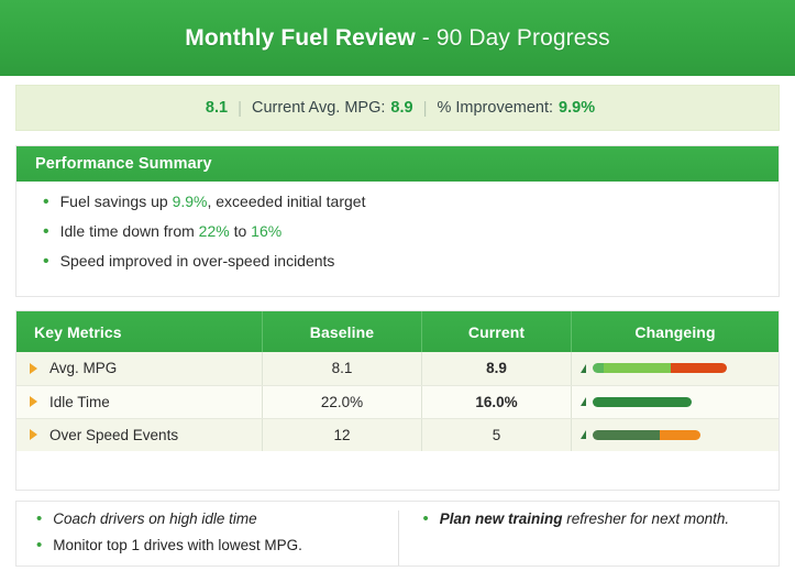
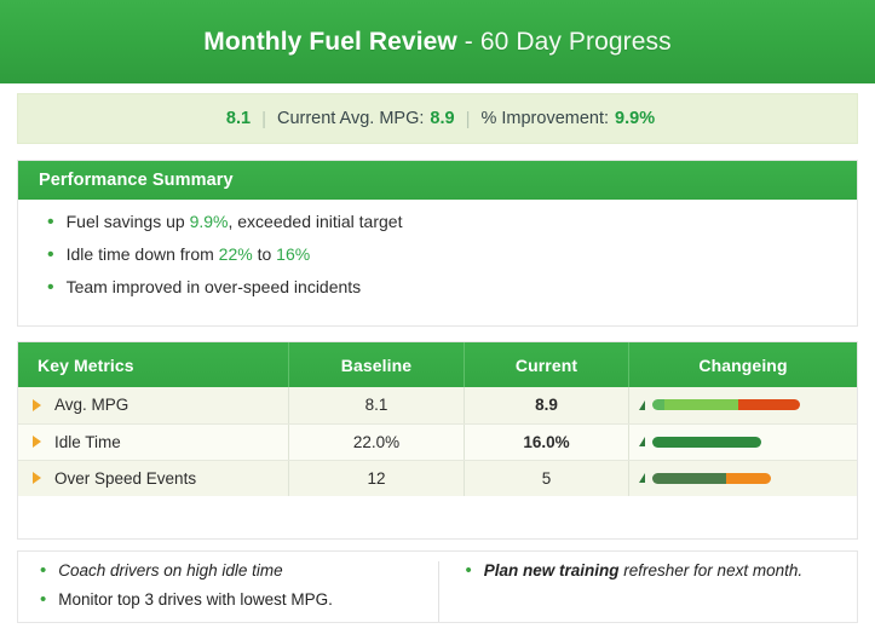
- Monthly Fuel Review - 90 Day Progress
+ Monthly Fuel Review - 60 Day Progress
  8.1
  |
  Current Avg. MPG:
  8.9
  |
  % Improvement:
  9.9%
  Performance Summary
  •
  Fuel savings up 9.9%, exceeded initial target
  •
  Idle time down from 22% to 16%
  •
- Speed improved in over-speed incidents
+ Team improved in over-speed incidents
  Key Metrics	Baseline	Current	Changeing
  Avg. MPG	8.1	8.9
  Idle Time	22.0%	16.0%
  Over Speed Events	12	5
  •
  Coach drivers on high idle time
  •
- Monitor top 1 drives with lowest MPG.
+ Monitor top 3 drives with lowest MPG.
  •
  Plan new training refresher for next month.
